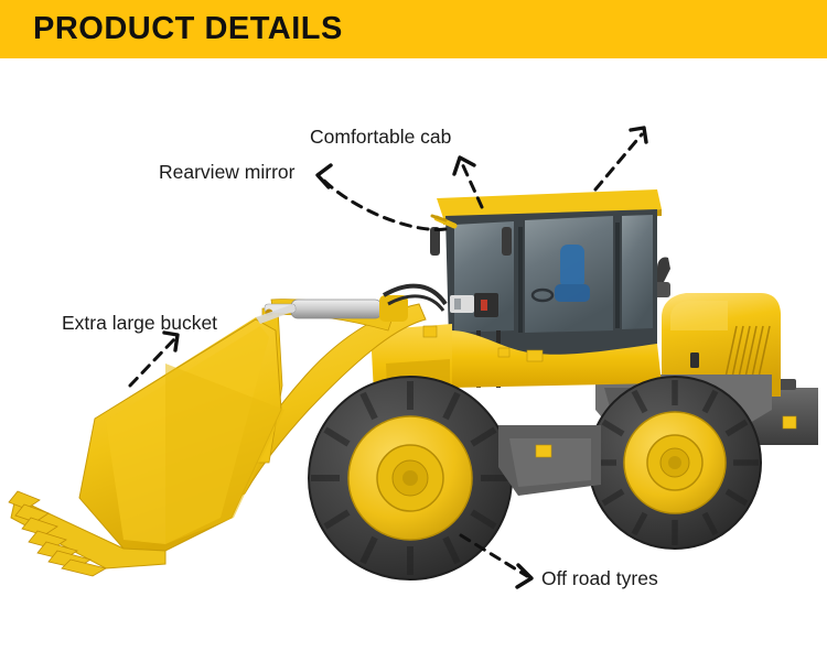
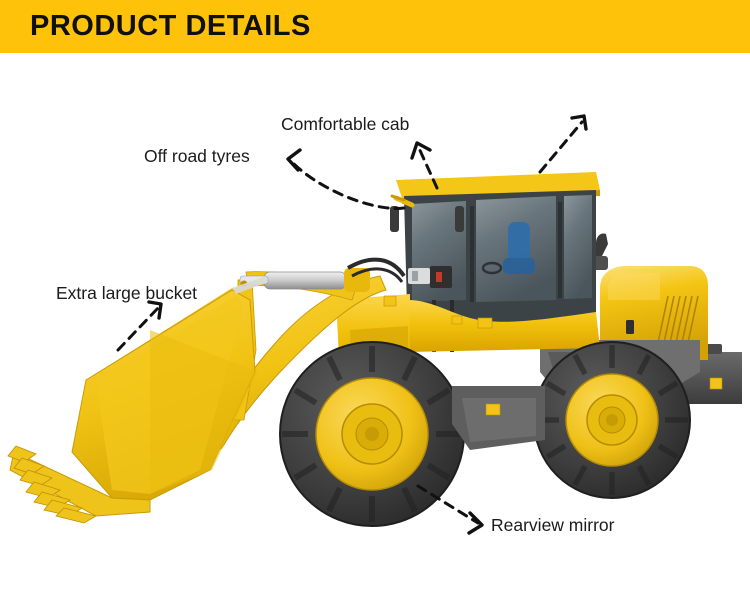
  PRODUCT DETAILS
  Comfortable cab
- Rearview mirror
+ Off road tyres
  Extra large bucket
- Off road tyres
+ Rearview mirror
